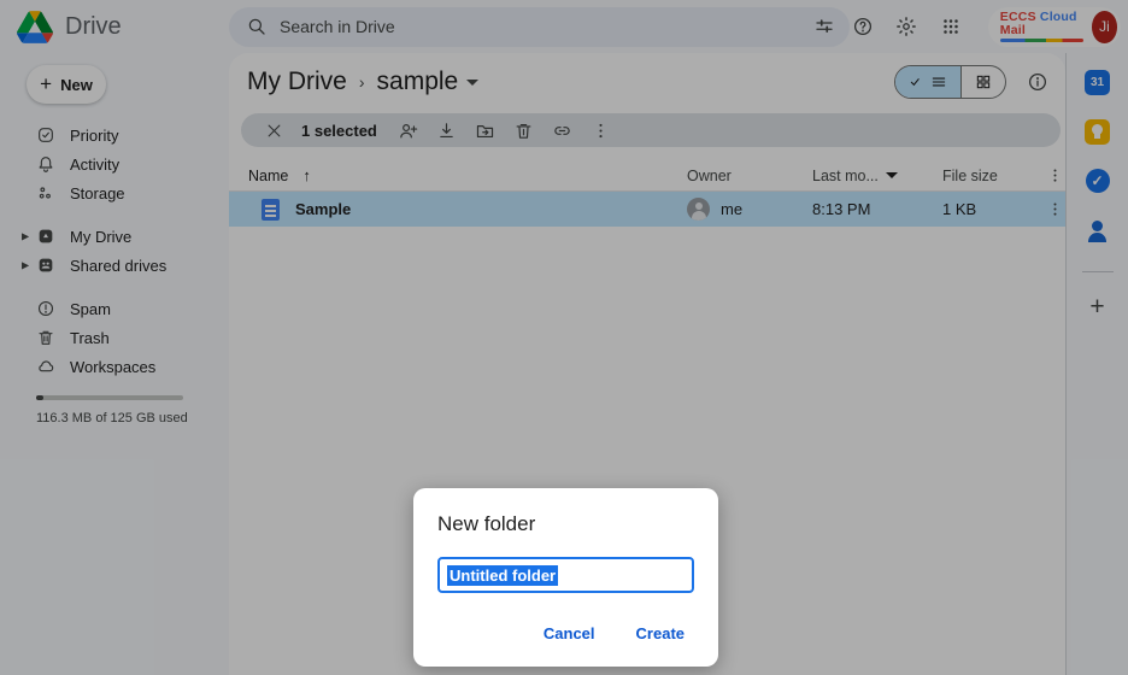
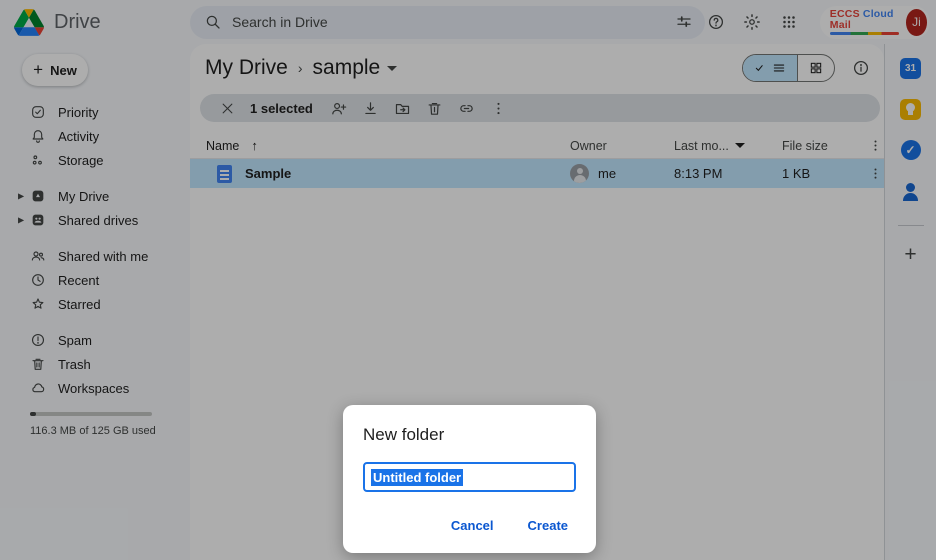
  Drive
  Search in Drive
  ECCS Cloud Mail
  Ji
  +
  New
  Priority
  Activity
  Storage
  ▶
  My Drive
  ▶
  Shared drives
+ Shared with me
+ Recent
+ Starred
  Spam
  Trash
  Workspaces
  116.3 MB of 125 GB used
  My Drive
  ›
  sample
  1 selected
  Name
  ↑
  Owner
  Last mo...
  File size
  Sample
  me
  8:13 PM
  1 KB
  31
  ✓
  +
  New folder
  Untitled folder
  Cancel
  Create
